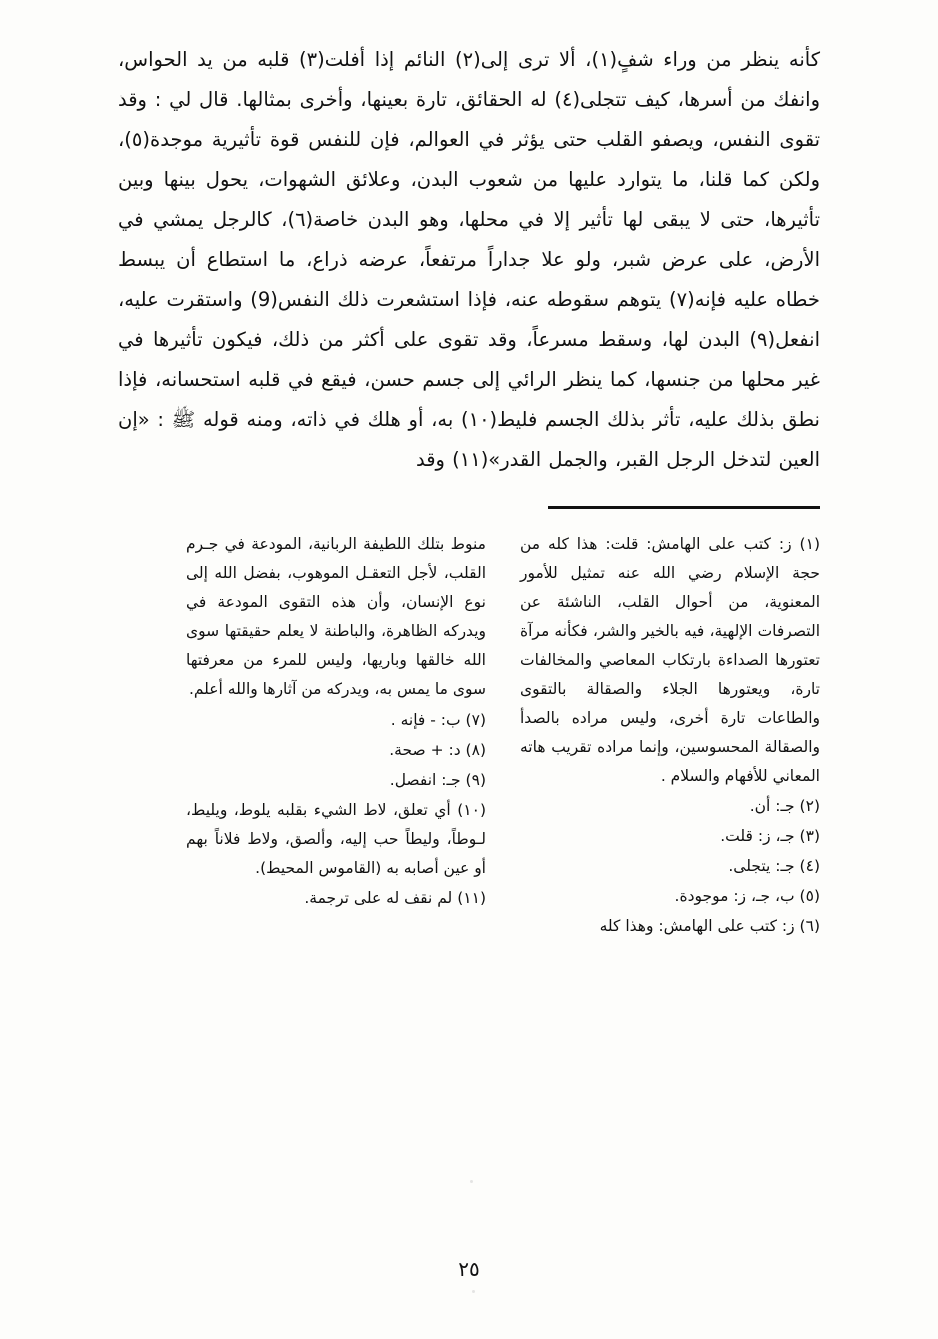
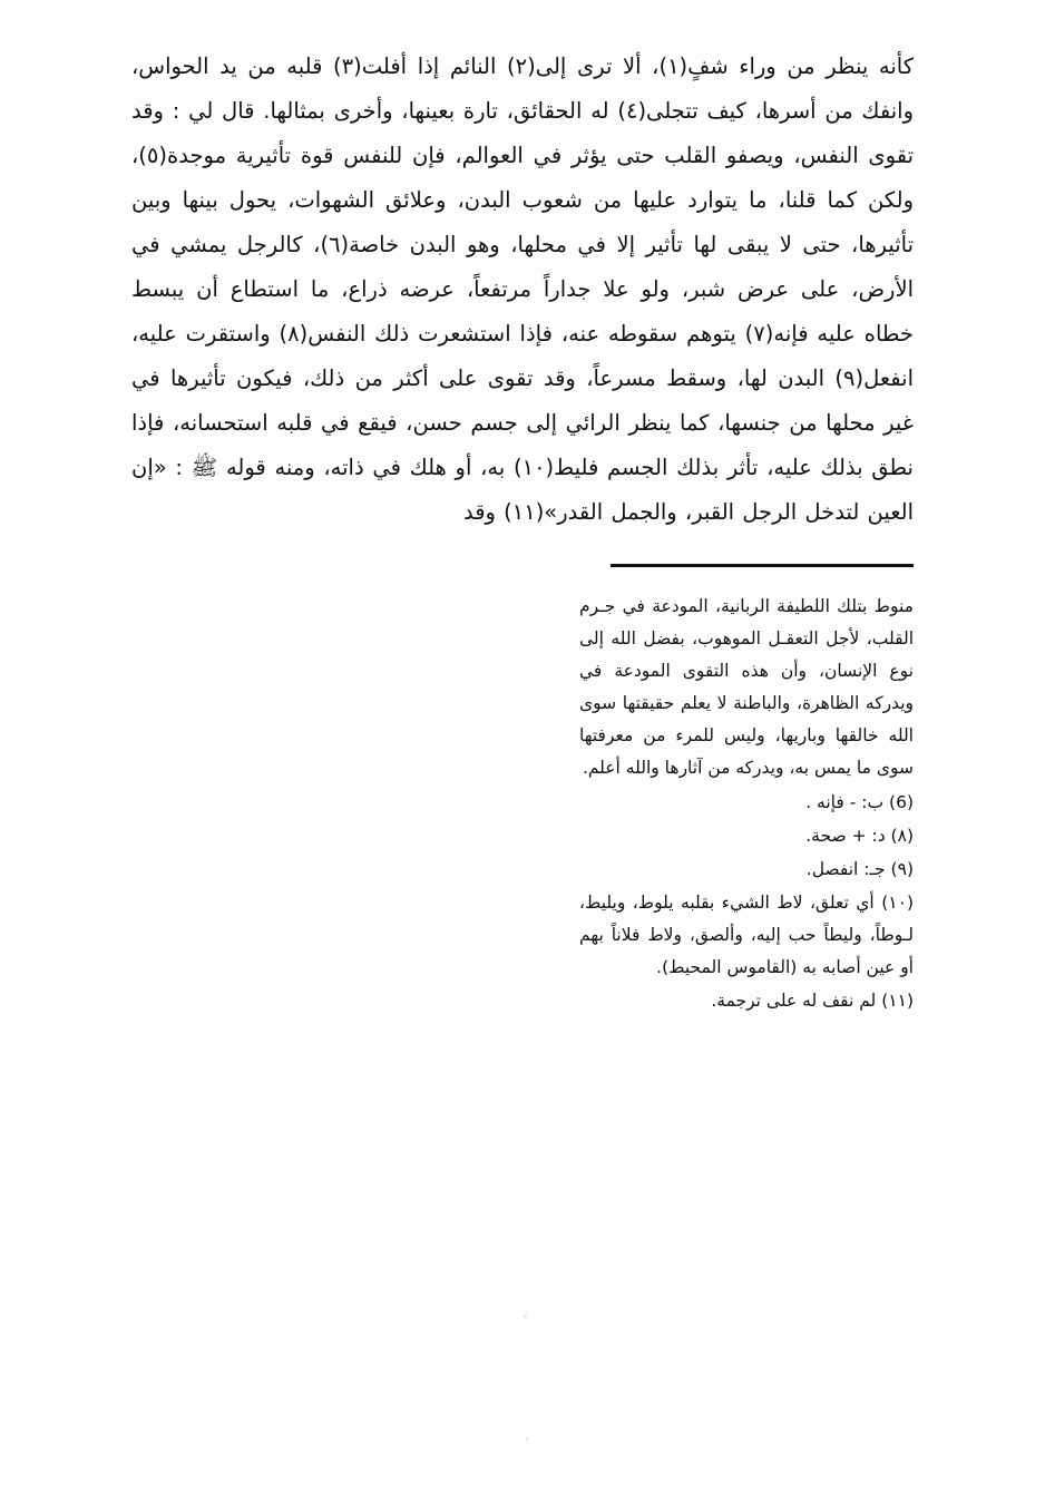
- كأنه ينظر من وراء شفٍ(١)، ألا ترى إلى(٢) النائم إذا أفلت(٣) قلبه من يد الحواس، وانفك من أسرها، كيف تتجلى(٤) له الحقائق، تارة بعينها، وأخرى بمثالها. قال لي : وقد تقوى النفس، ويصفو القلب حتى يؤثر في العوالم، فإن للنفس قوة تأثيرية موجدة(٥)، ولكن كما قلنا، ما يتوارد عليها من شعوب البدن، وعلائق الشهوات، يحول بينها وبين تأثيرها، حتى لا يبقى لها تأثير إلا في محلها، وهو البدن خاصة(٦)، كالرجل يمشي في الأرض، على عرض شبر، ولو علا جداراً مرتفعاً، عرضه ذراع، ما استطاع أن يبسط خطاه عليه فإنه(٧) يتوهم سقوطه عنه، فإذا استشعرت ذلك النفس(9) واستقرت عليه، انفعل(٩) البدن لها، وسقط مسرعاً، وقد تقوى على أكثر من ذلك، فيكون تأثيرها في غير محلها من جنسها، كما ينظر الرائي إلى جسم حسن، فيقع في قلبه استحسانه، فإذا نطق بذلك عليه، تأثر بذلك الجسم فليط(١٠) به، أو هلك في ذاته، ومنه قوله ﷺ : «إن العين لتدخل الرجل القبر، والجمل القدر»(١١) وقد
+ كأنه ينظر من وراء شفٍ(١)، ألا ترى إلى(٢) النائم إذا أفلت(٣) قلبه من يد الحواس، وانفك من أسرها، كيف تتجلى(٤) له الحقائق، تارة بعينها، وأخرى بمثالها. قال لي : وقد تقوى النفس، ويصفو القلب حتى يؤثر في العوالم، فإن للنفس قوة تأثيرية موجدة(٥)، ولكن كما قلنا، ما يتوارد عليها من شعوب البدن، وعلائق الشهوات، يحول بينها وبين تأثيرها، حتى لا يبقى لها تأثير إلا في محلها، وهو البدن خاصة(٦)، كالرجل يمشي في الأرض، على عرض شبر، ولو علا جداراً مرتفعاً، عرضه ذراع، ما استطاع أن يبسط خطاه عليه فإنه(٧) يتوهم سقوطه عنه، فإذا استشعرت ذلك النفس(٨) واستقرت عليه، انفعل(٩) البدن لها، وسقط مسرعاً، وقد تقوى على أكثر من ذلك، فيكون تأثيرها في غير محلها من جنسها، كما ينظر الرائي إلى جسم حسن، فيقع في قلبه استحسانه، فإذا نطق بذلك عليه، تأثر بذلك الجسم فليط(١٠) به، أو هلك في ذاته، ومنه قوله ﷺ : «إن العين لتدخل الرجل القبر، والجمل القدر»(١١) وقد
- (١) ز: كتب على الهامش: قلت: هذا كله من حجة الإسلام رضي الله عنه تمثيل للأمور المعنوية، من أحوال القلب، الناشئة عن التصرفات الإلهية، فيه بالخير والشر، فكأنه مرآة تعتورها الصداءة بارتكاب المعاصي والمخالفات تارة، ويعتورها الجلاء والصقالة بالتقوى والطاعات تارة أخرى، وليس مراده بالصدأ والصقالة المحسوسين، وإنما مراده تقريب هاته المعاني للأفهام والسلام .
- (٢) جـ: أن.
- (٣) جـ، ز: قلت.
- (٤) جـ: يتجلى.
- (٥) ب، جـ، ز: موجودة.
- (٦) ز: كتب على الهامش: وهذا كله
  منوط بتلك اللطيفة الربانية، المودعة في جـرم القلب، لأجل التعقـل الموهوب، بفضل الله إلى نوع الإنسان، وأن هذه التقوى المودعة في ويدركه الظاهرة، والباطنة لا يعلم حقيقتها سوى الله خالقها وباريها، وليس للمرء من معرفتها سوى ما يمس به، ويدركه من آثارها والله أعلم.
- (٧) ب: - فإنه .
+ (6) ب: - فإنه .
  (٨) د: + صحة.
  (٩) جـ: انفصل.
  (١٠) أي تعلق، لاط الشيء بقلبه يلوط، ويليط، لـوطاً، وليطاً حب إليه، وألصق، ولاط فلاناً بهم أو عين أصابه به (القاموس المحيط).
  (١١) لم نقف له على ترجمة.
- ٢٥
